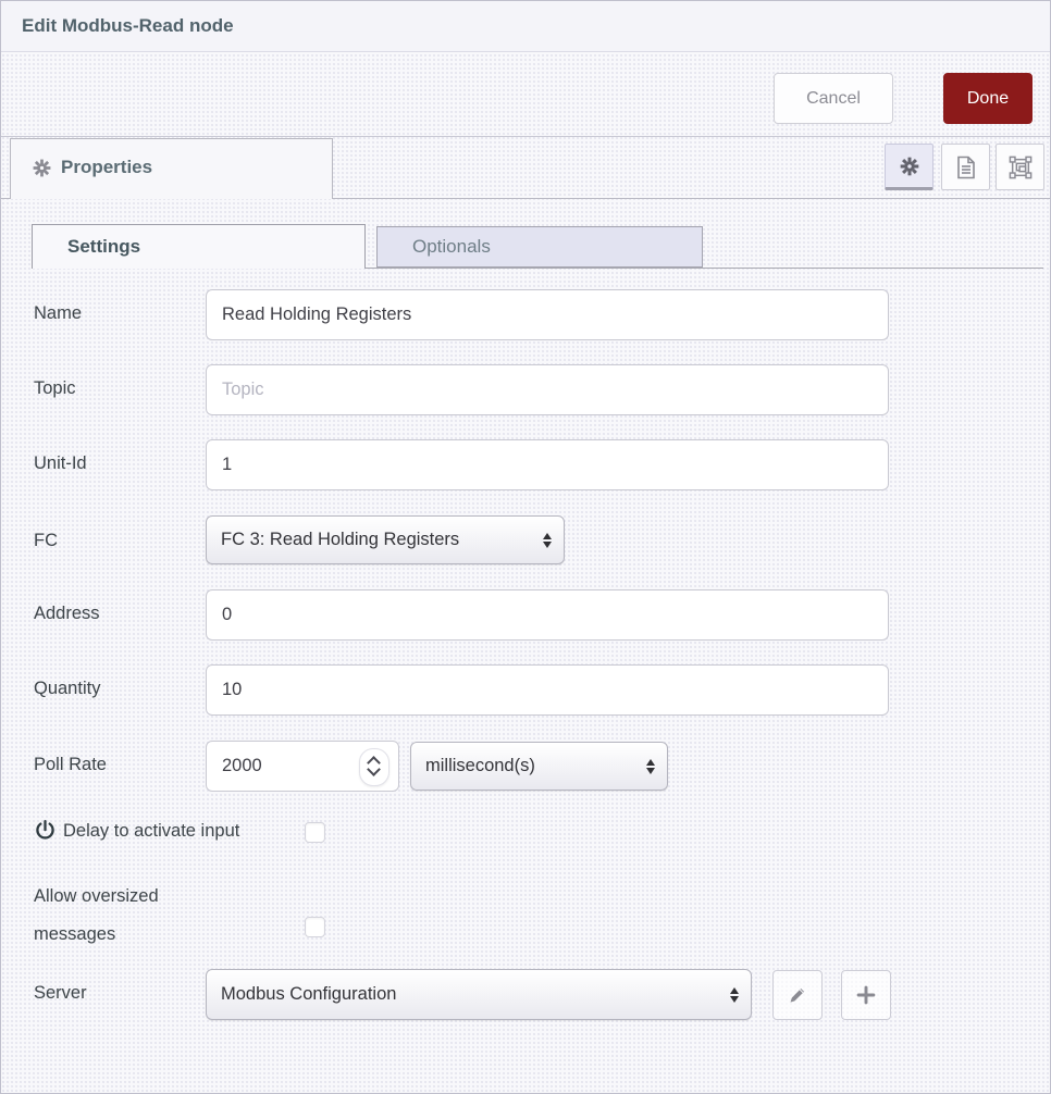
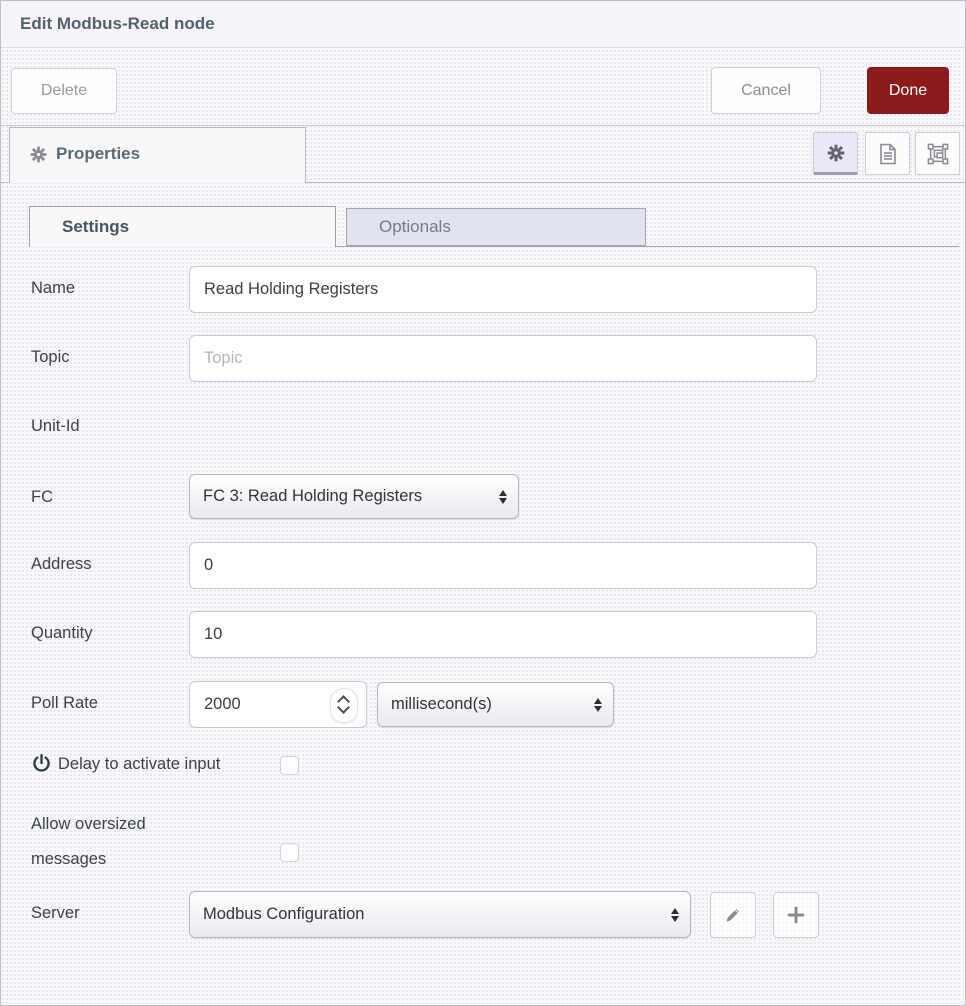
  Edit Modbus-Read node
+ Delete
  Cancel
  Done
  Properties
  Settings
  Optionals
  Name
  Read Holding Registers
  Topic
  Topic
  Unit-Id
- 1
  FC
  FC 3: Read Holding Registers
  Address
  0
  Quantity
  10
  Poll Rate
  2000
  millisecond(s)
  Delay to activate input
  Allow oversized messages
  Server
  Modbus Configuration
